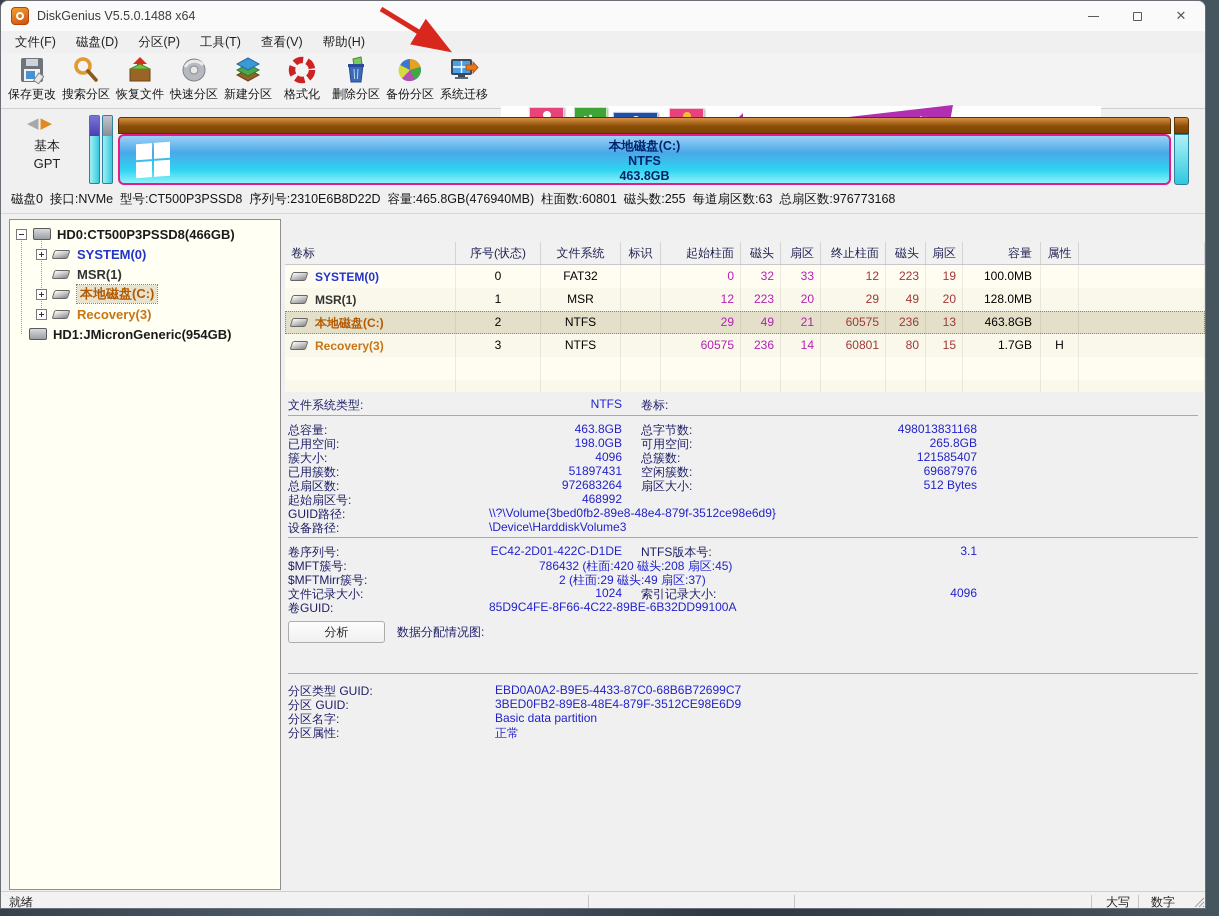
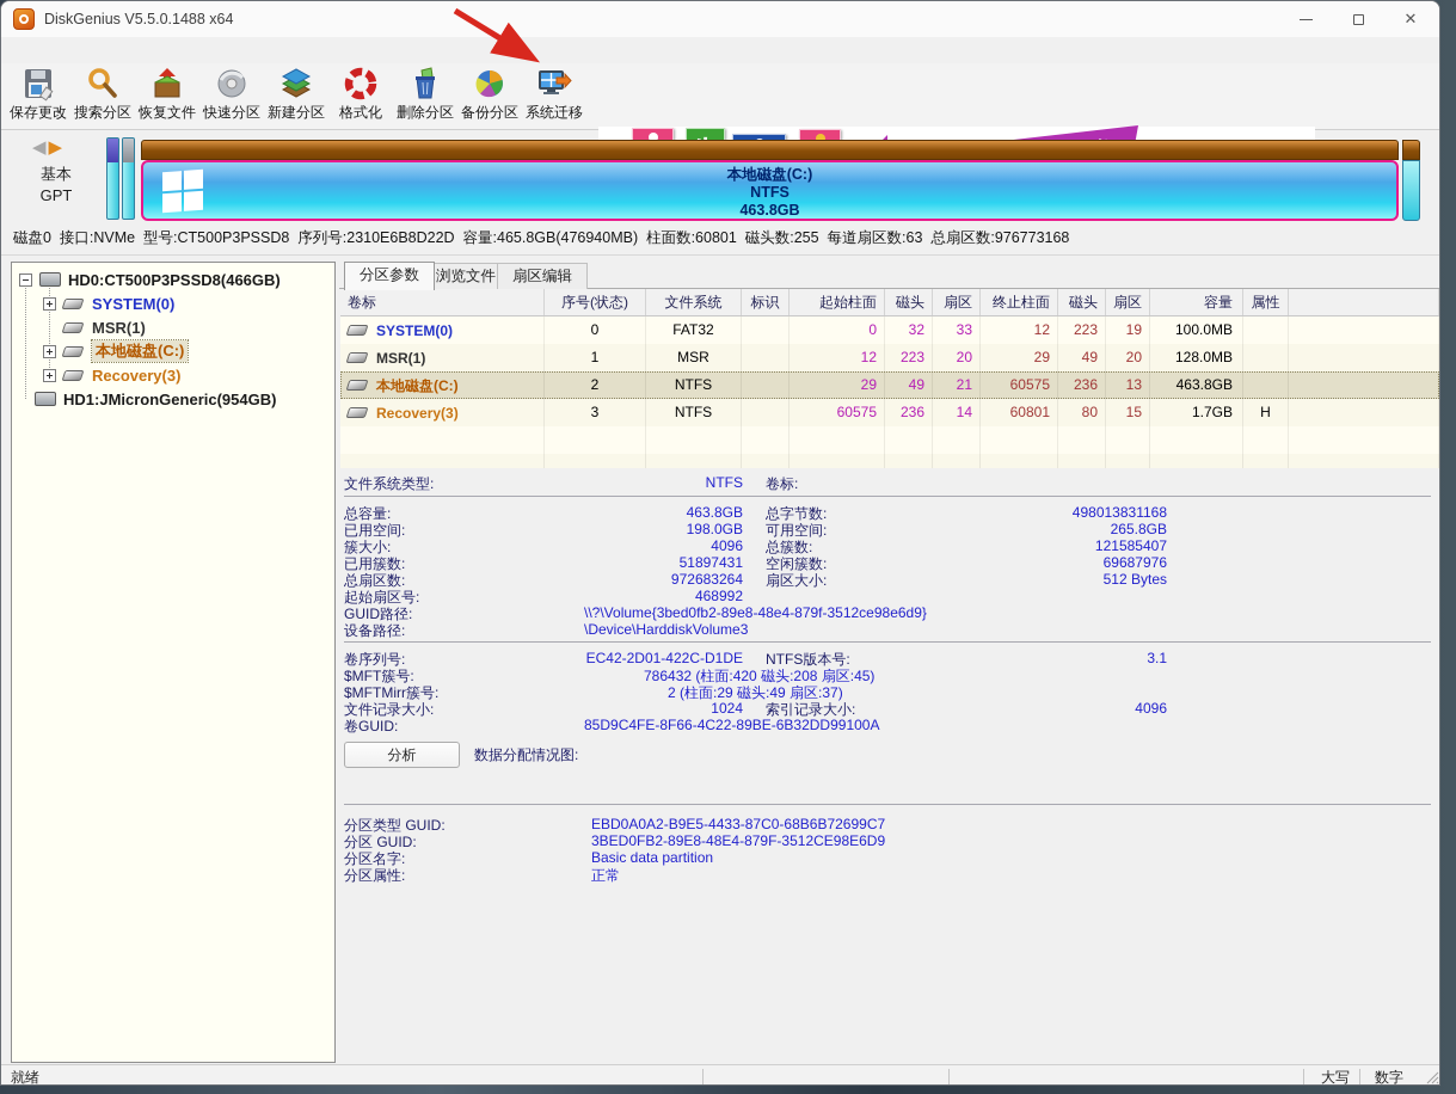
  DiskGenius V5.5.0.1488 x64
  ✕
- 文件(F)
- 磁盘(D)
- 分区(P)
- 工具(T)
- 查看(V)
- 帮助(H)
  保存更改
  搜索分区
  恢复文件
  快速分区
  新建分区
  格式化
  删除分区
  备份分区
  系统迁移
  ◀▶
  基本
  GPT
  本地磁盘(C:)
  NTFS
  463.8GB
  磁盘0 接口:NVMe 型号:CT500P3PSSD8 序列号:2310E6B8D22D 容量:465.8GB(476940MB) 柱面数:60801 磁头数:255 每道扇区数:63 总扇区数:976773168
  HD0:CT500P3PSSD8(466GB)
  SYSTEM(0)
  MSR(1)
  本地磁盘(C:)
  Recovery(3)
  HD1:JMicronGeneric(954GB)
+ 分区参数
+ 浏览文件
+ 扇区编辑
  卷标
  序号(状态)
  文件系统
  标识
  起始柱面
  磁头
  扇区
  终止柱面
  磁头
  扇区
  容量
  属性
  SYSTEM(0)
  0
  FAT32
  0
  32
  33
  12
  223
  19
  100.0MB
  MSR(1)
  1
  MSR
  12
  223
  20
  29
  49
  20
  128.0MB
  本地磁盘(C:)
  2
  NTFS
  29
  49
  21
  60575
  236
  13
  463.8GB
  Recovery(3)
  3
  NTFS
  60575
  236
  14
  60801
  80
  15
  1.7GB
  H
  文件系统类型:
  NTFS
  卷标:
  总容量:
  463.8GB
  总字节数:
  498013831168
  已用空间:
  198.0GB
  可用空间:
  265.8GB
  簇大小:
  4096
  总簇数:
  121585407
  已用簇数:
  51897431
  空闲簇数:
  69687976
  总扇区数:
  972683264
  扇区大小:
  512 Bytes
  起始扇区号:
  468992
  GUID路径:
  \\?\Volume{3bed0fb2-89e8-48e4-879f-3512ce98e6d9}
  设备路径:
  \Device\HarddiskVolume3
  卷序列号:
  EC42-2D01-422C-D1DE
  NTFS版本号:
  3.1
  $MFT簇号:
  786432 (柱面:420 磁头:208 扇区:45)
  $MFTMirr簇号:
  2 (柱面:29 磁头:49 扇区:37)
  文件记录大小:
  1024
  索引记录大小:
  4096
  卷GUID:
  85D9C4FE-8F66-4C22-89BE-6B32DD99100A
  分析
  数据分配情况图:
  分区类型 GUID:
  EBD0A0A2-B9E5-4433-87C0-68B6B72699C7
  分区 GUID:
  3BED0FB2-89E8-48E4-879F-3512CE98E6D9
  分区名字:
  Basic data partition
  分区属性:
  正常
  就绪
  大写
  数字
